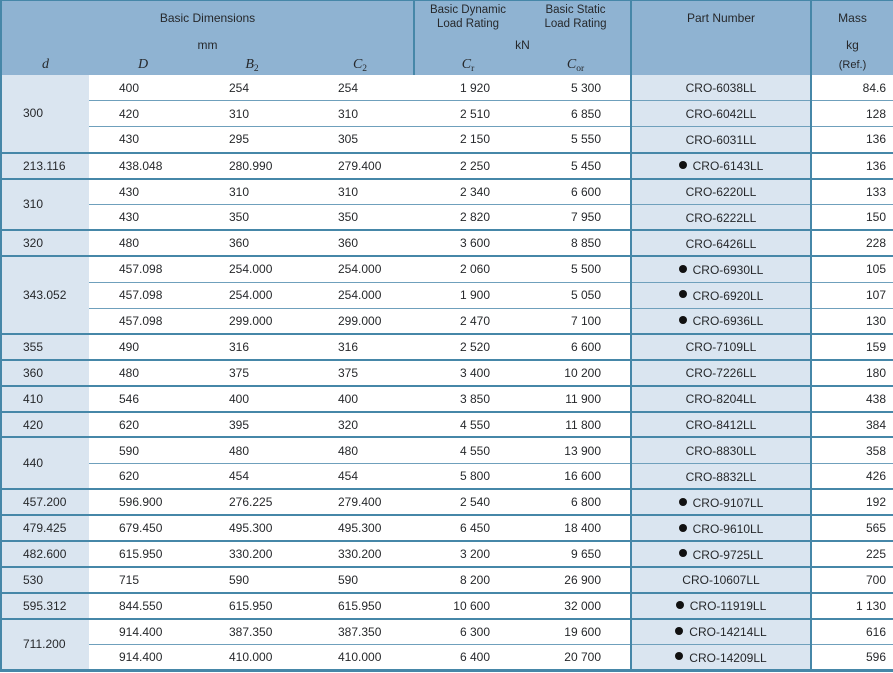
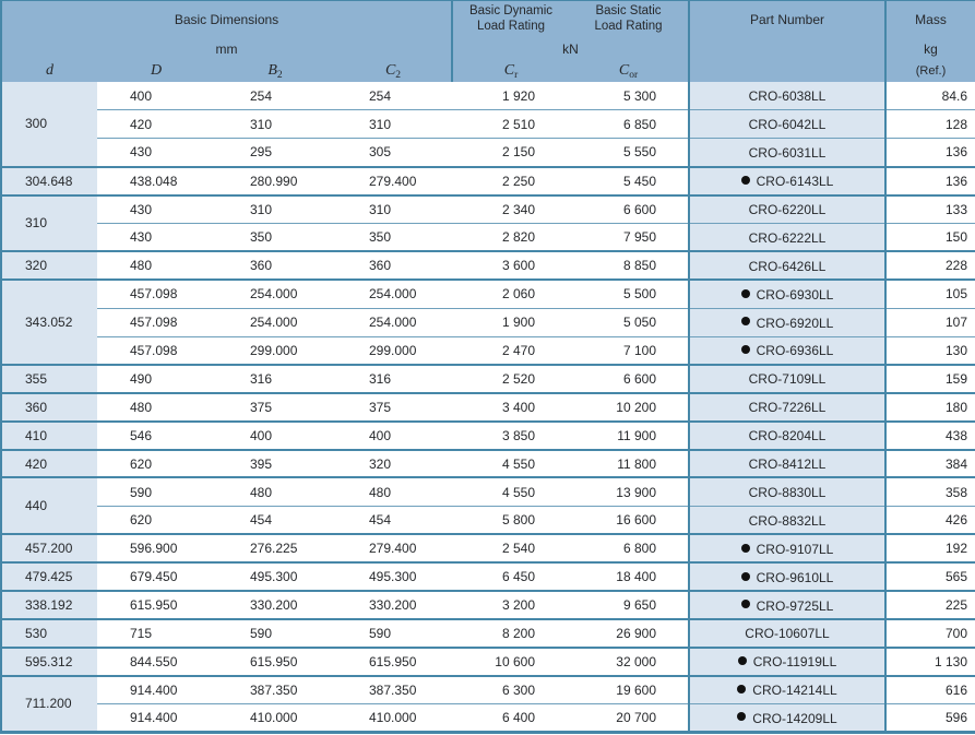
  Basic Dimensions	Basic Dynamic Load Rating	Basic Static Load Rating	Part Number	Mass
  mm	kN	kg
  d	D	B2	C2	Cr	Cor	(Ref.)
  300	400	254	254	1 920	5 300	CRO-6038LL	84.6
  420	310	310	2 510	6 850	CRO-6042LL	128
  430	295	305	2 150	5 550	CRO-6031LL	136
- 213.116	438.048	280.990	279.400	2 250	5 450	CRO-6143LL	136
+ 304.648	438.048	280.990	279.400	2 250	5 450	CRO-6143LL	136
  310	430	310	310	2 340	6 600	CRO-6220LL	133
  430	350	350	2 820	7 950	CRO-6222LL	150
  320	480	360	360	3 600	8 850	CRO-6426LL	228
  343.052	457.098	254.000	254.000	2 060	5 500	CRO-6930LL	105
  457.098	254.000	254.000	1 900	5 050	CRO-6920LL	107
  457.098	299.000	299.000	2 470	7 100	CRO-6936LL	130
  355	490	316	316	2 520	6 600	CRO-7109LL	159
  360	480	375	375	3 400	10 200	CRO-7226LL	180
  410	546	400	400	3 850	11 900	CRO-8204LL	438
  420	620	395	320	4 550	11 800	CRO-8412LL	384
  440	590	480	480	4 550	13 900	CRO-8830LL	358
  620	454	454	5 800	16 600	CRO-8832LL	426
  457.200	596.900	276.225	279.400	2 540	6 800	CRO-9107LL	192
  479.425	679.450	495.300	495.300	6 450	18 400	CRO-9610LL	565
- 482.600	615.950	330.200	330.200	3 200	9 650	CRO-9725LL	225
+ 338.192	615.950	330.200	330.200	3 200	9 650	CRO-9725LL	225
  530	715	590	590	8 200	26 900	CRO-10607LL	700
  595.312	844.550	615.950	615.950	10 600	32 000	CRO-11919LL	1 130
  711.200	914.400	387.350	387.350	6 300	19 600	CRO-14214LL	616
  914.400	410.000	410.000	6 400	20 700	CRO-14209LL	596
